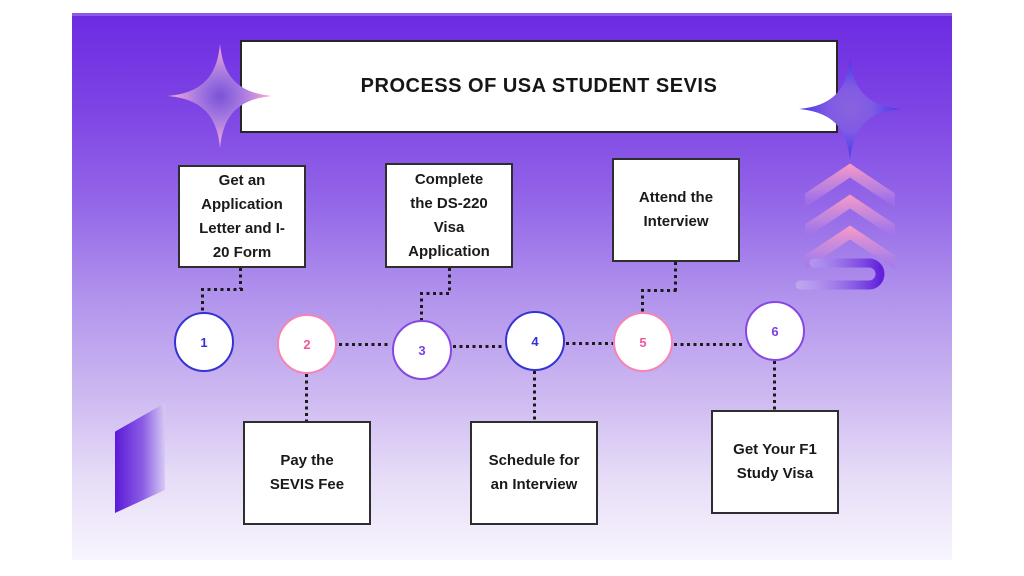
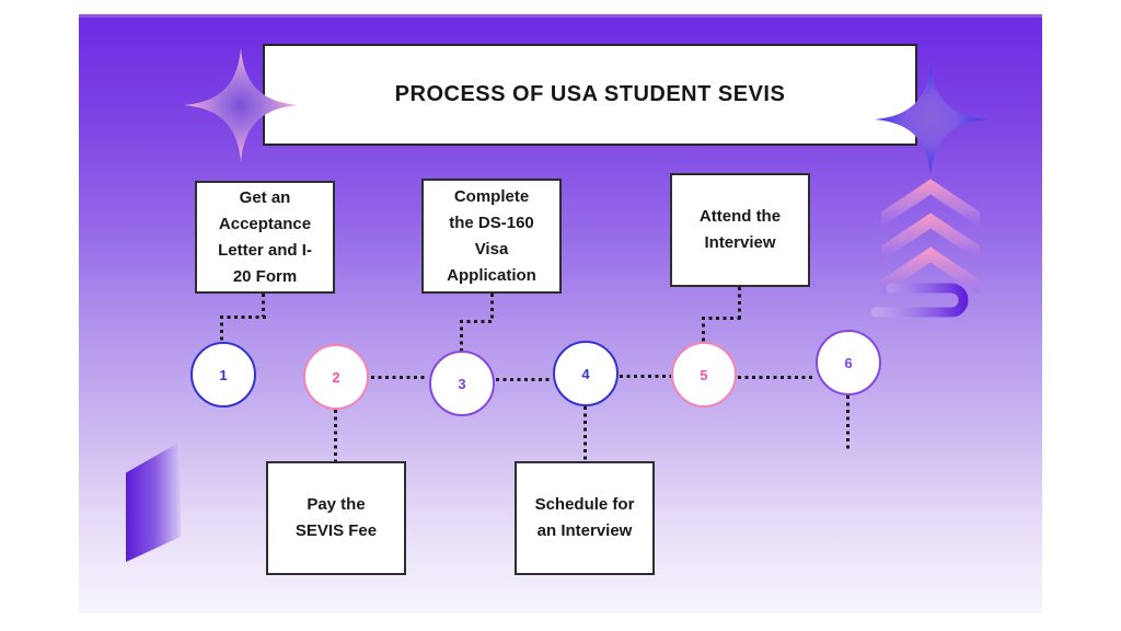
  PROCESS OF USA STUDENT SEVIS
- Get an Application Letter and I-20 Form
+ Get an Acceptance Letter and I-20 Form
- Complete the DS-220 Visa Application
+ Complete the DS-160 Visa Application
  Attend the Interview
  Pay the SEVIS Fee
  Schedule for an Interview
- Get Your F1 Study Visa
  1
  2
  3
  4
  5
  6
